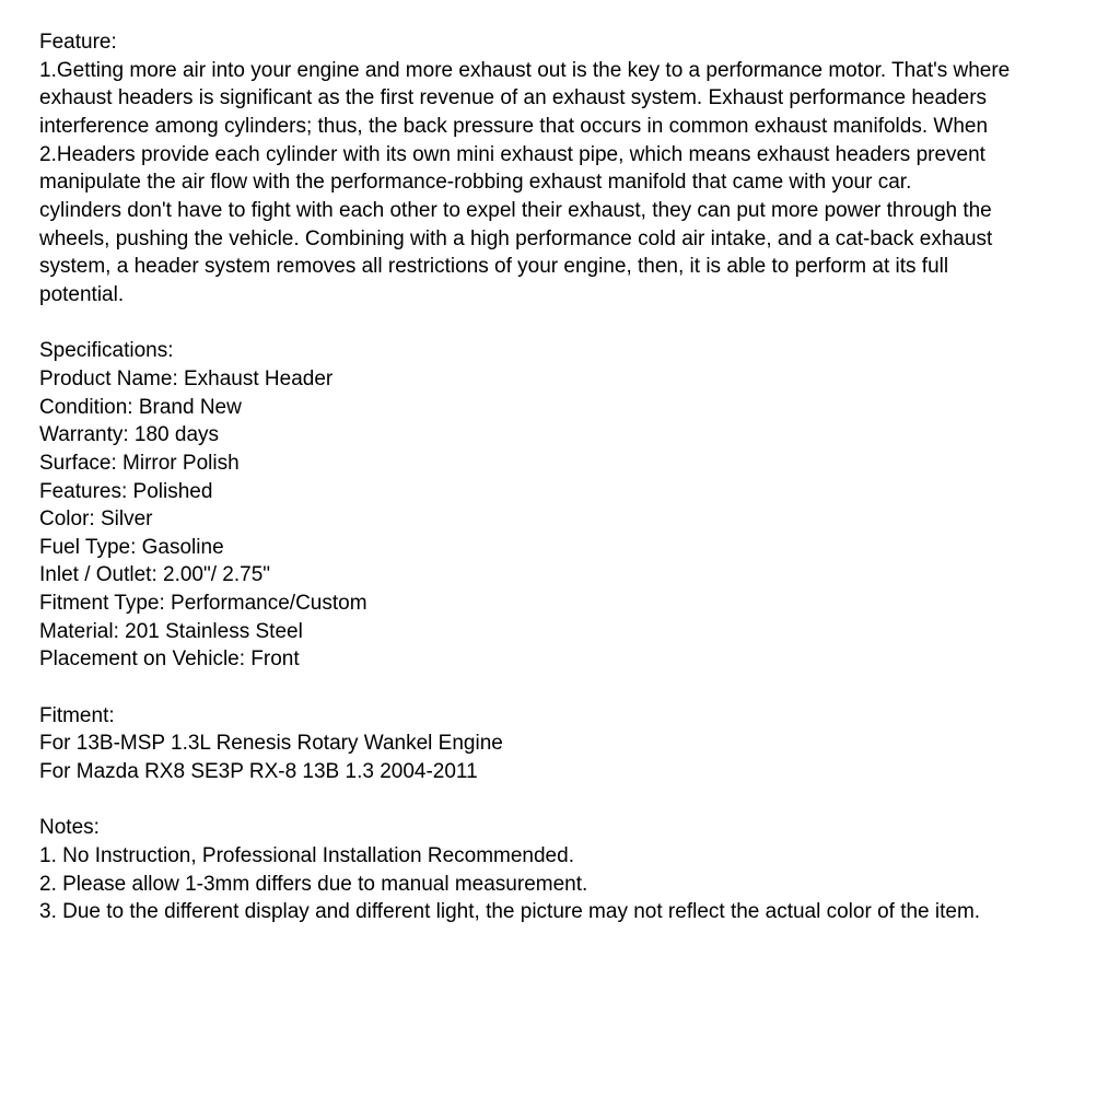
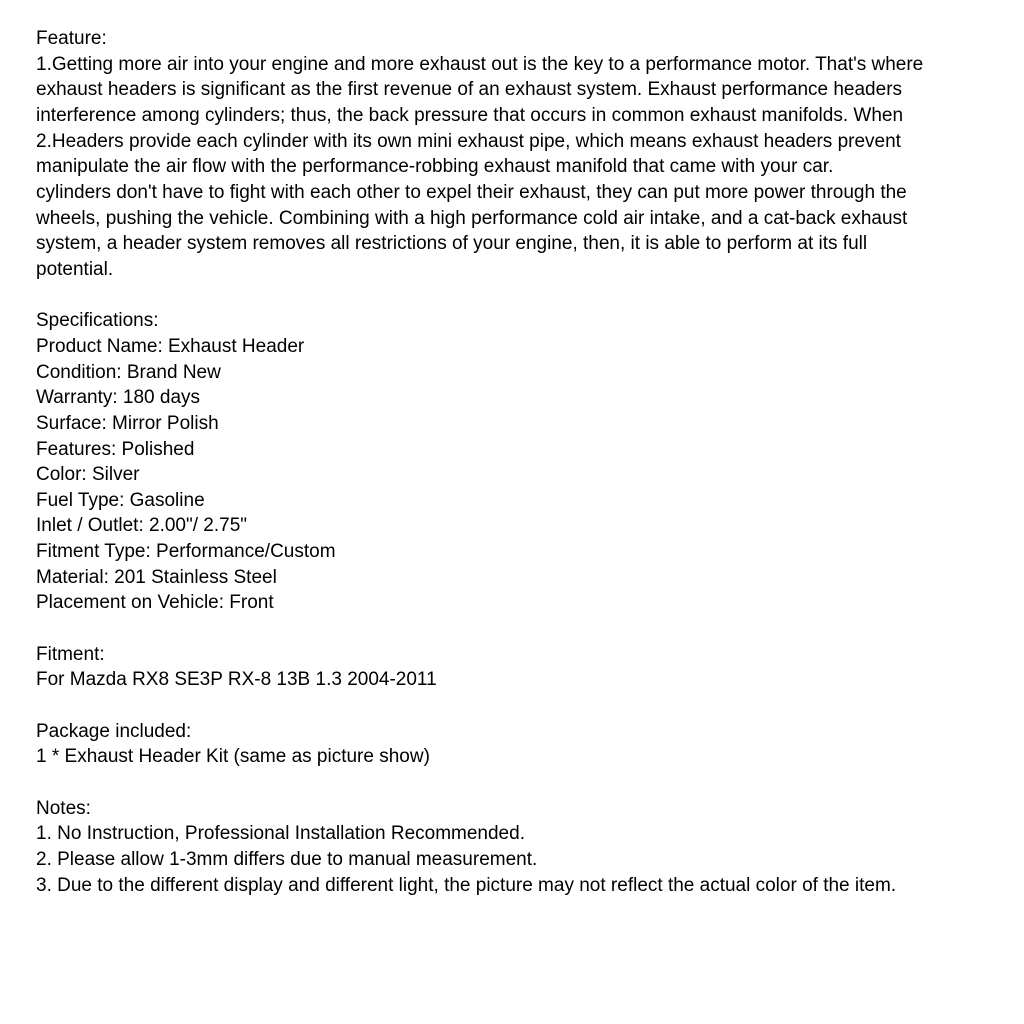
  Feature:
  1.Getting more air into your engine and more exhaust out is the key to a performance motor. That's where
  exhaust headers is significant as the first revenue of an exhaust system. Exhaust performance headers
  interference among cylinders; thus, the back pressure that occurs in common exhaust manifolds. When
  2.Headers provide each cylinder with its own mini exhaust pipe, which means exhaust headers prevent
  manipulate the air flow with the performance-robbing exhaust manifold that came with your car.
  cylinders don't have to fight with each other to expel their exhaust, they can put more power through the
  wheels, pushing the vehicle. Combining with a high performance cold air intake, and a cat-back exhaust
  system, a header system removes all restrictions of your engine, then, it is able to perform at its full
  potential.
  Specifications:
  Product Name: Exhaust Header
  Condition: Brand New
  Warranty: 180 days
  Surface: Mirror Polish
  Features: Polished
  Color: Silver
  Fuel Type: Gasoline
  Inlet / Outlet: 2.00"/ 2.75"
  Fitment Type: Performance/Custom
  Material: 201 Stainless Steel
  Placement on Vehicle: Front
  Fitment:
- For 13B-MSP 1.3L Renesis Rotary Wankel Engine
  For Mazda RX8 SE3P RX-8 13B 1.3 2004-2011
+ Package included:
+ 1 * Exhaust Header Kit (same as picture show)
  Notes:
  1. No Instruction, Professional Installation Recommended.
  2. Please allow 1-3mm differs due to manual measurement.
  3. Due to the different display and different light, the picture may not reflect the actual color of the item.
